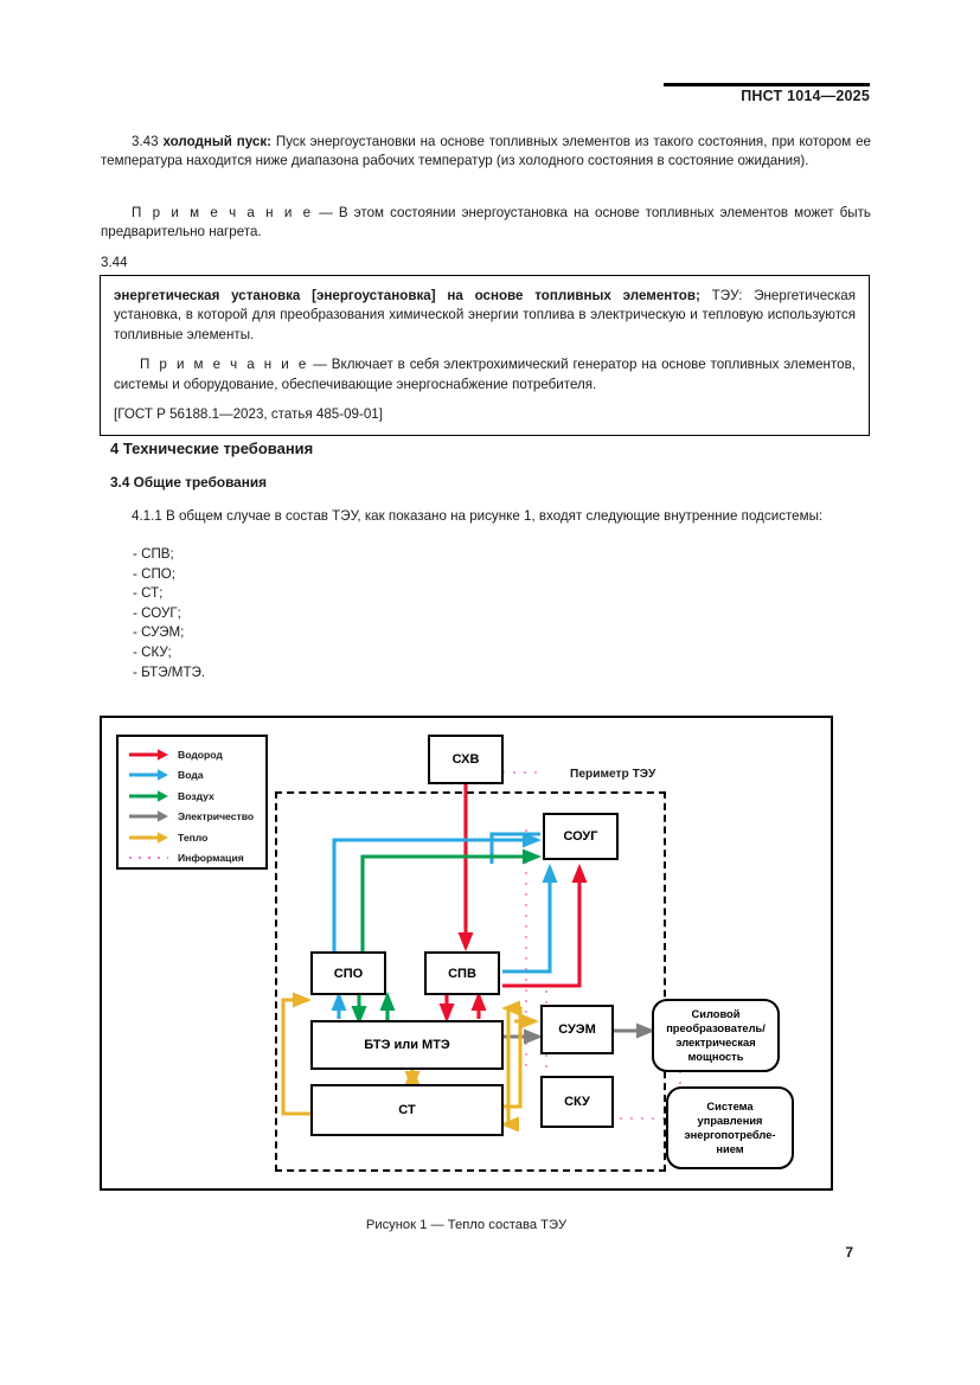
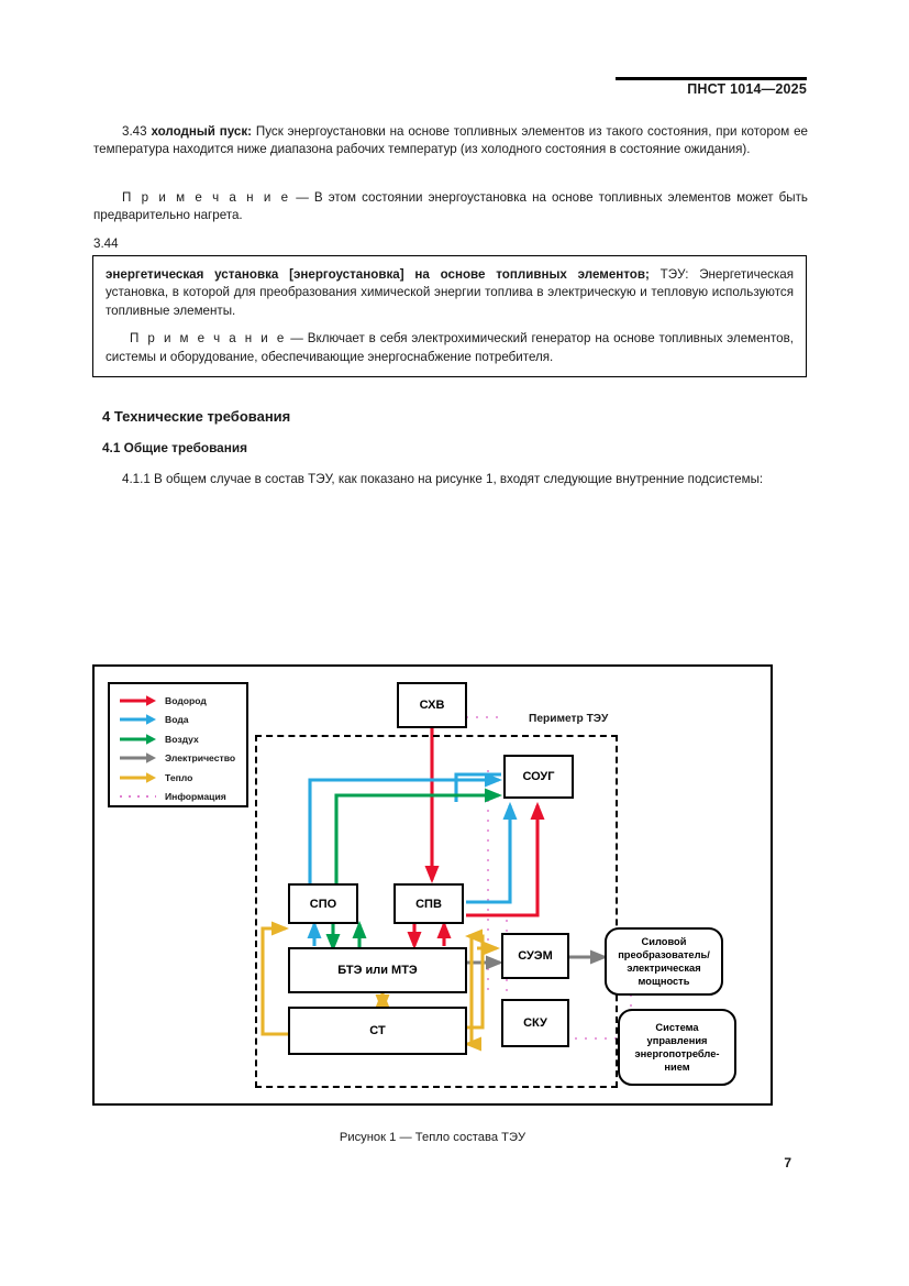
  ПНСТ 1014—2025
  3.43 холодный пуск: Пуск энергоустановки на основе топливных элементов из такого состояния, при котором ее температура находится ниже диапазона рабочих температур (из холодного состояния в состояние ожидания).
  П р и м е ч а н и е — В этом состоянии энергоустановка на основе топливных элементов может быть предварительно нагрета.
  3.44
  энергетическая установка [энергоустановка] на основе топливных элементов; ТЭУ: Энергетическая установка, в которой для преобразования химической энергии топлива в электрическую и тепловую используются топливные элементы.
  П р и м е ч а н и е — Включает в себя электрохимический генератор на основе топливных элементов, системы и оборудование, обеспечивающие энергоснабжение потребителя.
- [ГОСТ Р 56188.1—2023, статья 485-09-01]
  4 Технические требования
- 3.4 Общие требования
+ 4.1 Общие требования
  4.1.1 В общем случае в состав ТЭУ, как показано на рисунке 1, входят следующие внутренние подсистемы:
- - СПВ;
- - СПО;
- - СТ;
- - СОУГ;
- - СУЭМ;
- - СКУ;
- - БТЭ/МТЭ.
  Периметр ТЭУ
  Водород
  Вода
  Воздух
  Электричество
  Тепло
  Информация
  СХВ
  СОУГ
  СПО
  СПВ
  БТЭ или МТЭ
  СТ
  СУЭМ
  СКУ
  Силовой преобразователь/ электрическая мощность
  Система управления энергопотребле- нием
  Рисунок 1 — Тепло состава ТЭУ
  7
